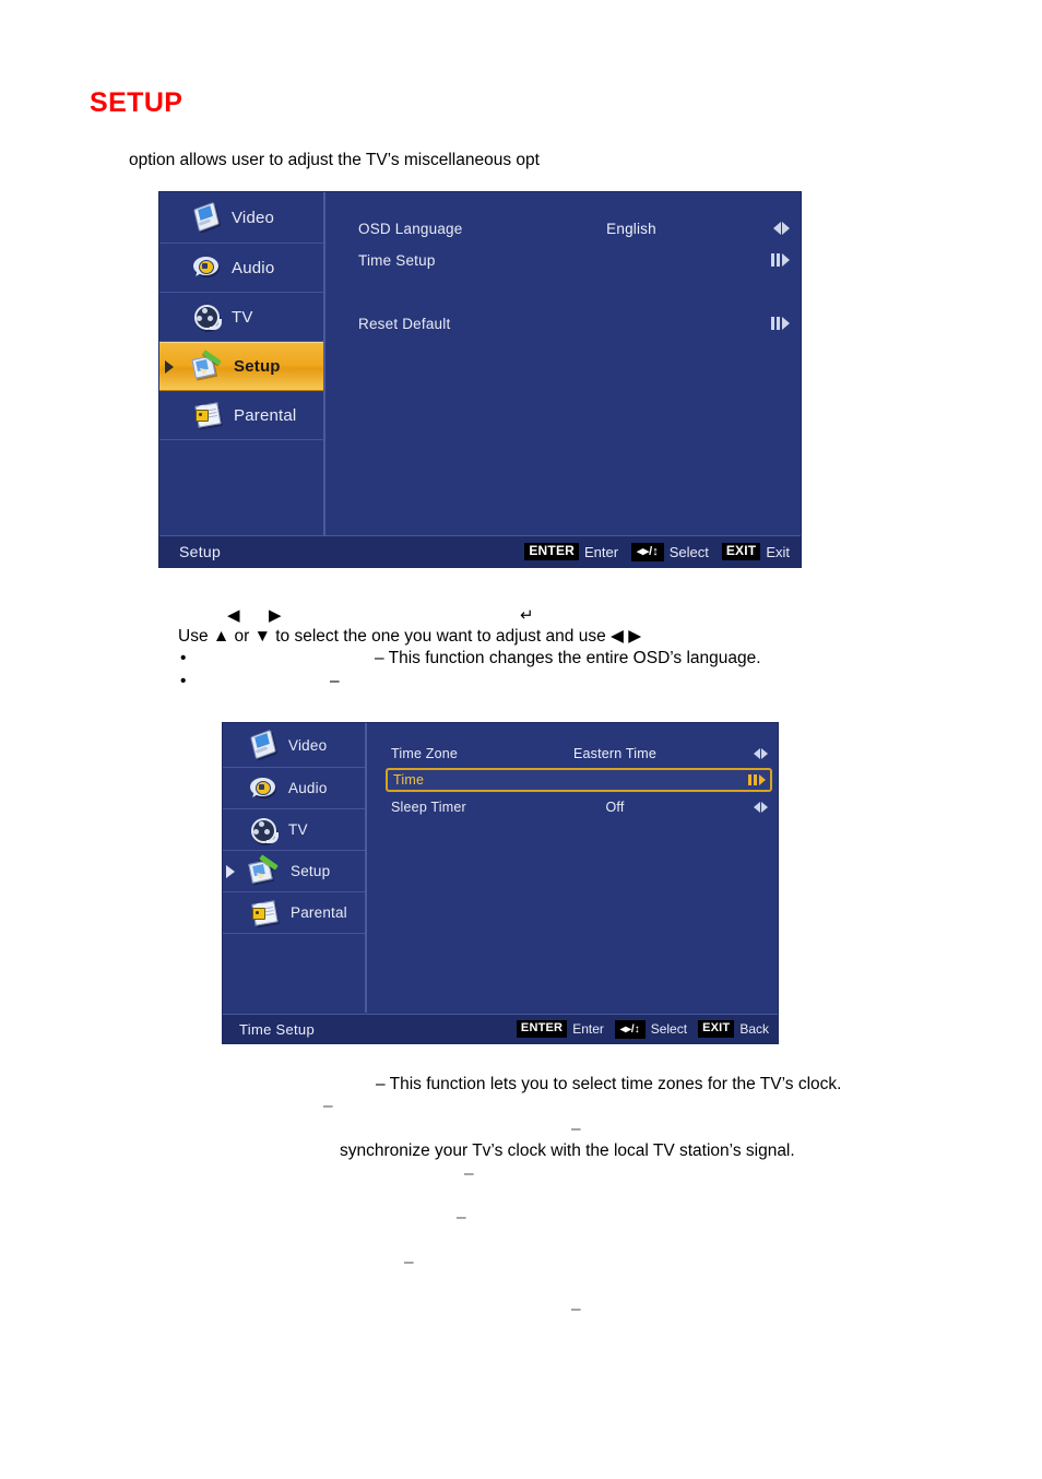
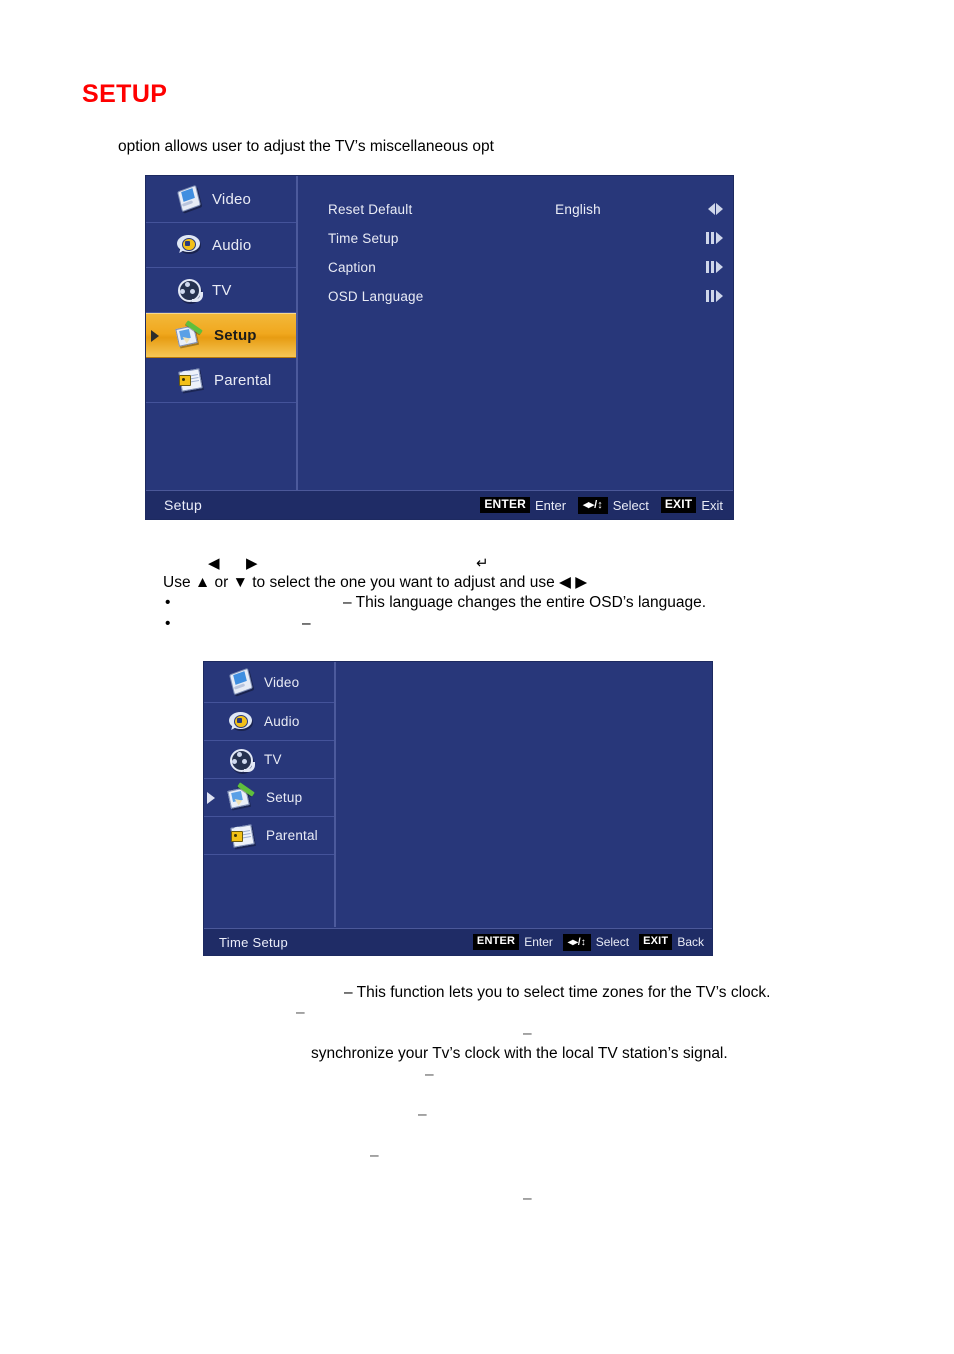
  SETUP
  option allows user to adjust the TV’s miscellaneous opt
  Video
  Audio
  TV
  Setup
  Parental
- OSD Language
+ Reset Default
  English
  Time Setup
+ Caption
- Reset Default
+ OSD Language
  Setup
  ENTER
  Enter
  ◂▸/↕
  Select
  EXIT
  Exit
  ◀
  ▶
  ↵
  Use ▲ or ▼ to select the one you want to adjust and use ◀ ▶
  •
- – This function changes the entire OSD’s language.
+ – This language changes the entire OSD’s language.
  •
  –
  Video
  Audio
  TV
  Setup
  Parental
- Time Zone
- Eastern Time
- Time
- Sleep Timer
- Off
  Time Setup
  ENTER
  Enter
  ◂▸/↕
  Select
  EXIT
  Back
  – This function lets you to select time zones for the TV’s clock.
  –
  –
  synchronize your Tv’s clock with the local TV station’s signal.
  –
  –
  –
  –
